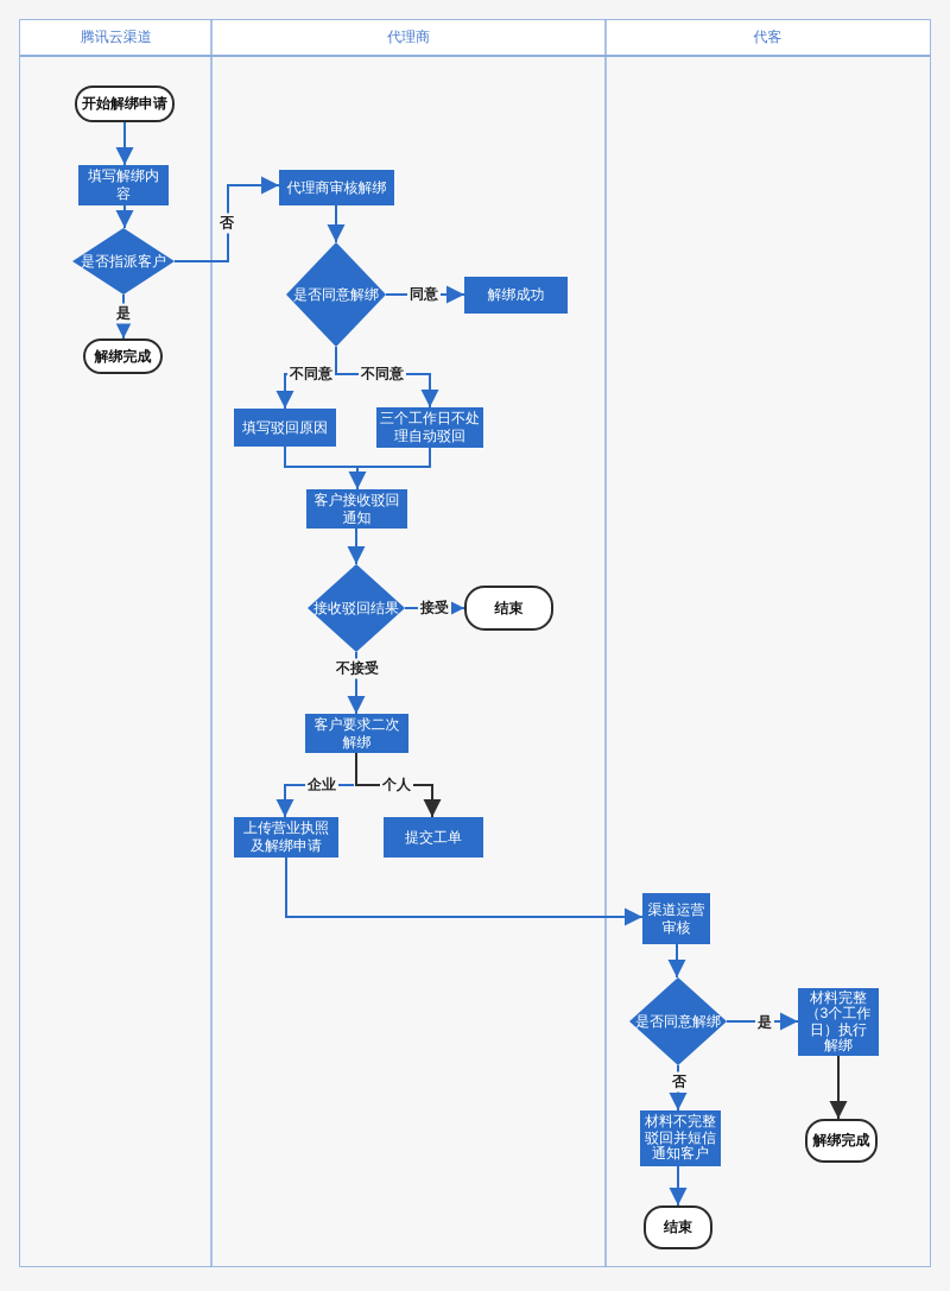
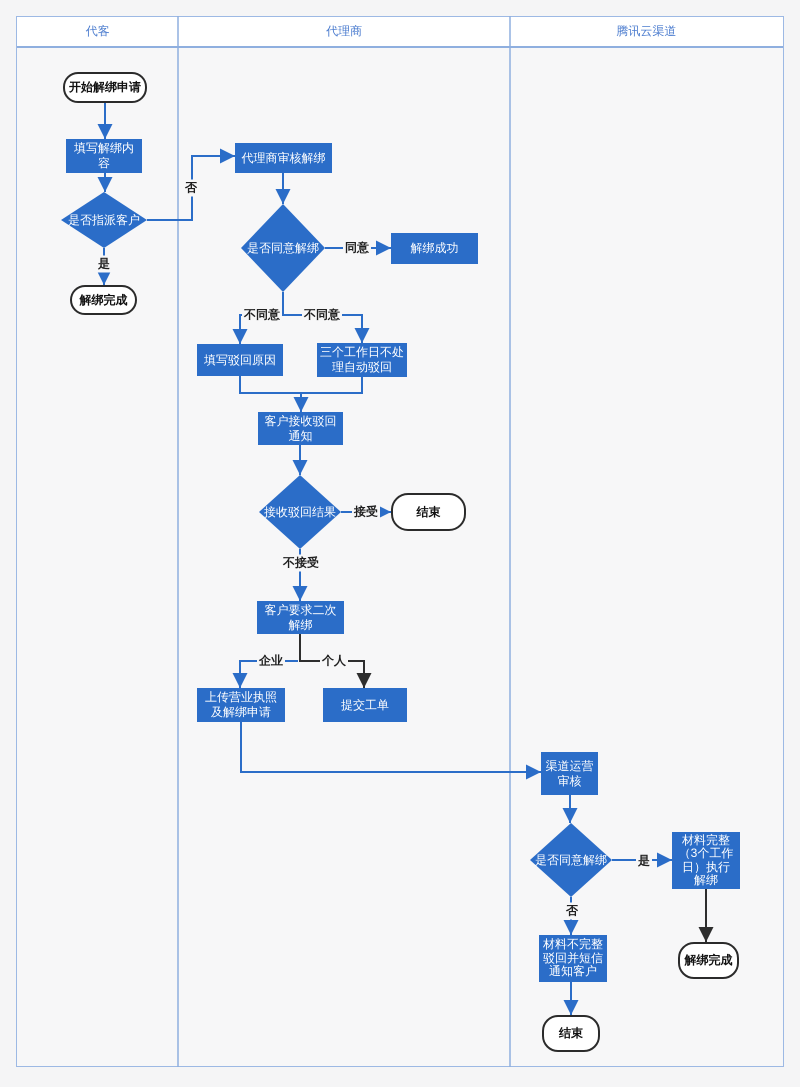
- 腾讯云渠道
+ 代客
  代理商
- 代客
+ 腾讯云渠道
  开始解绑申请
  填写解绑内
  容
  是否指派客户
  解绑完成
  代理商审核解绑
  是否同意解绑
  解绑成功
  填写驳回原因
  三个工作日不处
  理自动驳回
  客户接收驳回
  通知
  接收驳回结果
  结束
  客户要求二次
  解绑
  上传营业执照
  及解绑申请
  提交工单
  渠道运营
  审核
  是否同意解绑
  材料完整
  （3个工作
  日）执行
  解绑
  解绑完成
  材料不完整
  驳回并短信
  通知客户
  结束
  否
  是
  同意
  不同意
  不同意
  接受
  不接受
  企业
  个人
  是
  否
